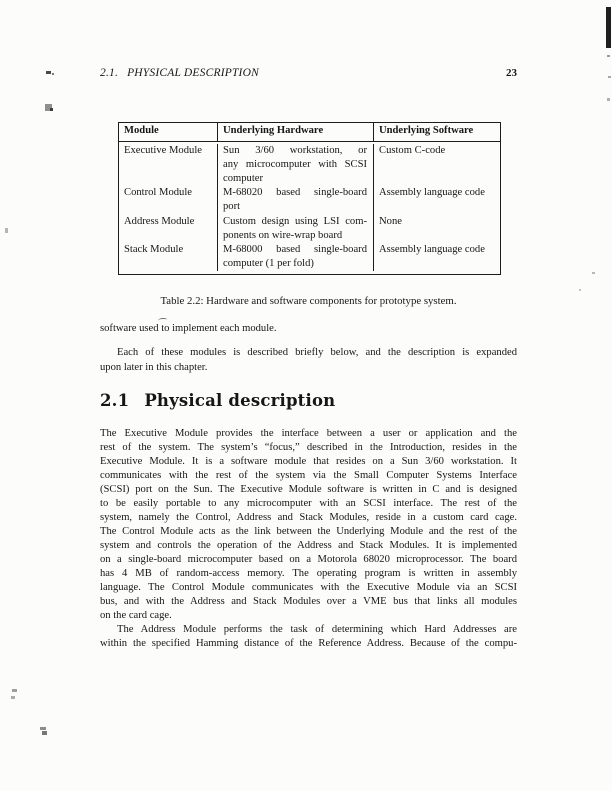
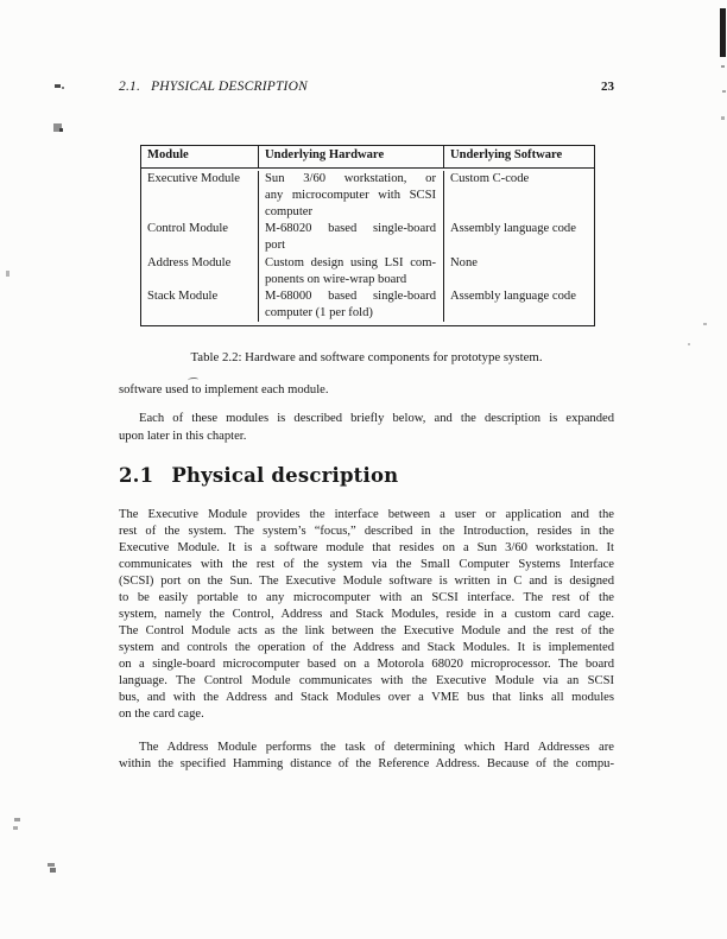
  2.1. PHYSICAL DESCRIPTION
  23
  Module
  Underlying Hardware
  Underlying Software
  Executive Module
  Sun 3/60 workstation, or
  any microcomputer with SCSI
  computer
  Custom C-code
  Control Module
  M-68020 based single-board
  port
  Assembly language code
  Address Module
  Custom design using LSI com-
  ponents on wire-wrap board
  None
  Stack Module
  M-68000 based single-board
  computer (1 per fold)
  Assembly language code
  Table 2.2: Hardware and software components for prototype system.
  software used to implement each module.
  Each of these modules is described briefly below, and the description is expanded
  upon later in this chapter.
  2.1 Physical description
  The Executive Module provides the interface between a user or application and the
  rest of the system. The system’s “focus,” described in the Introduction, resides in the
  Executive Module. It is a software module that resides on a Sun 3/60 workstation. It
  communicates with the rest of the system via the Small Computer Systems Interface
  (SCSI) port on the Sun. The Executive Module software is written in C and is designed
  to be easily portable to any microcomputer with an SCSI interface. The rest of the
  system, namely the Control, Address and Stack Modules, reside in a custom card cage.
- The Control Module acts as the link between the Underlying Module and the rest of the
+ The Control Module acts as the link between the Executive Module and the rest of the
  system and controls the operation of the Address and Stack Modules. It is implemented
  on a single-board microcomputer based on a Motorola 68020 microprocessor. The board
- has 4 MB of random-access memory. The operating program is written in assembly
  language. The Control Module communicates with the Executive Module via an SCSI
  bus, and with the Address and Stack Modules over a VME bus that links all modules
  on the card cage.
  The Address Module performs the task of determining which Hard Addresses are
  within the specified Hamming distance of the Reference Address. Because of the compu-
